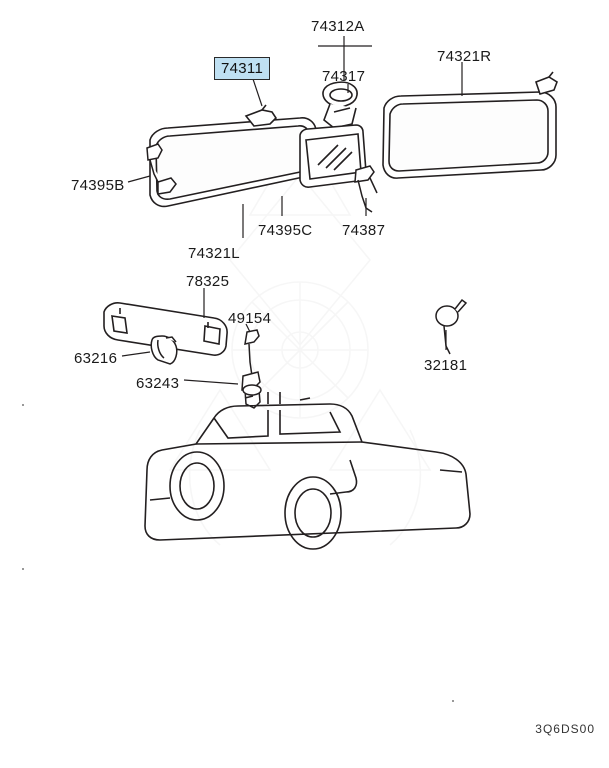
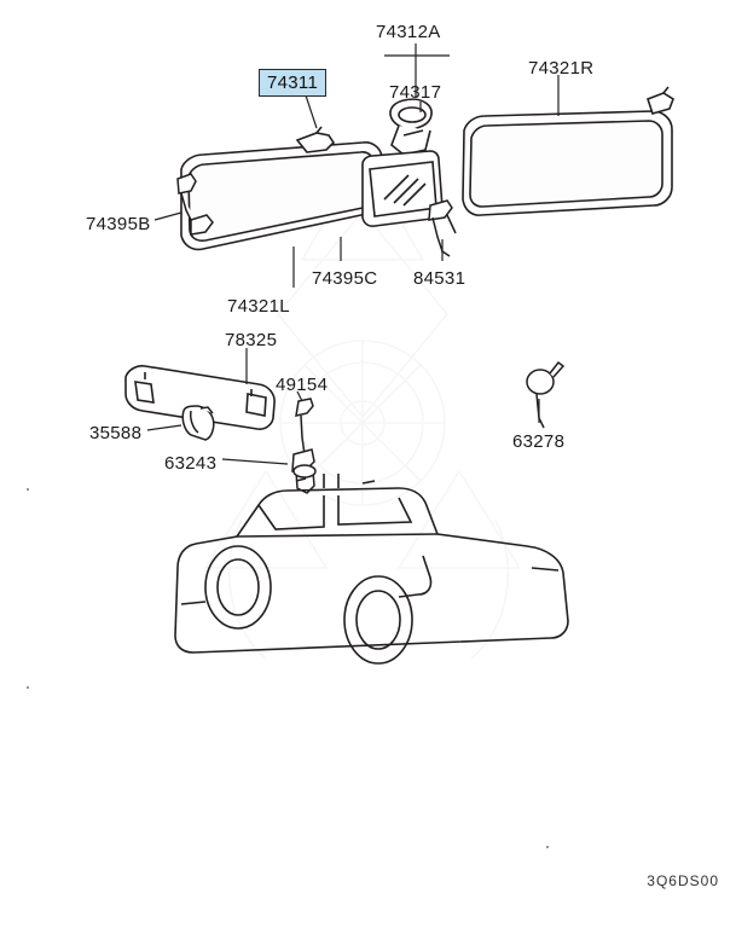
  74311
  74312A
  74317
  74321R
  74395B
  74395C
- 74387
+ 84531
  74321L
  78325
  49154
- 63216
+ 35588
  63243
- 32181
+ 63278
  3Q6DS00
